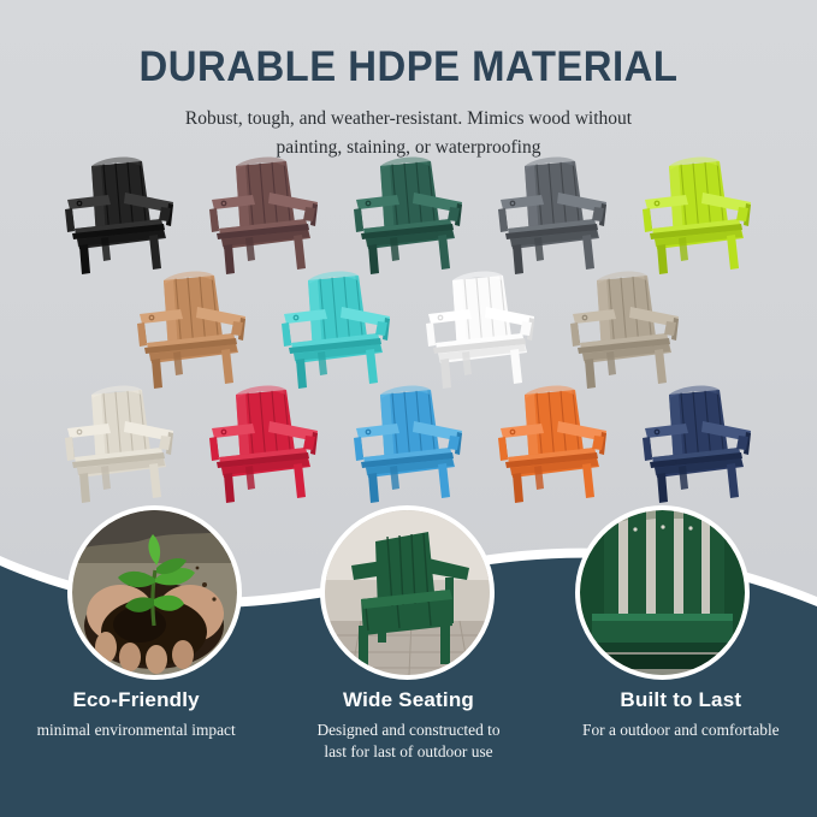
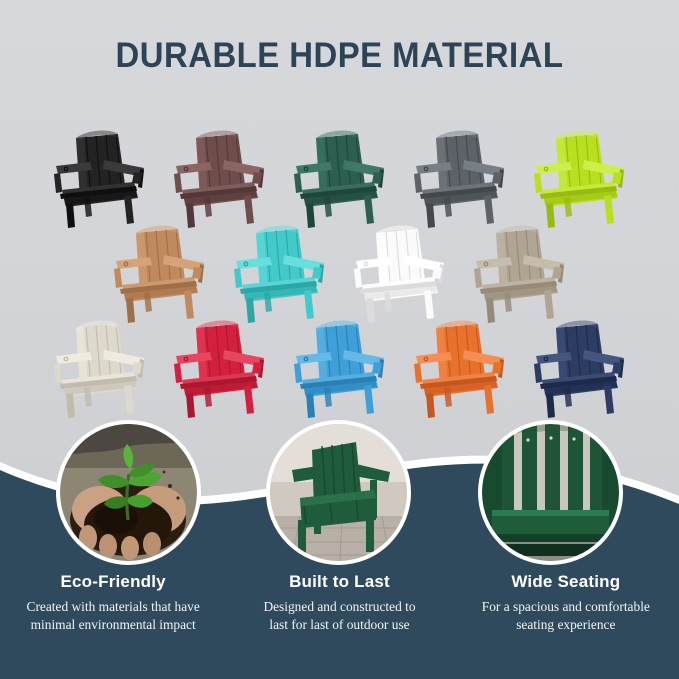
  DURABLE HDPE MATERIAL
- Robust, tough, and weather-resistant. Mimics wood without
- painting, staining, or waterproofing
  Eco-Friendly
+ Created with materials that have
  minimal environmental impact
- Wide Seating
+ Built to Last
  Designed and constructed to
  last for last of outdoor use
- Built to Last
+ Wide Seating
- For a outdoor and comfortable
+ For a spacious and comfortable
+ seating experience
